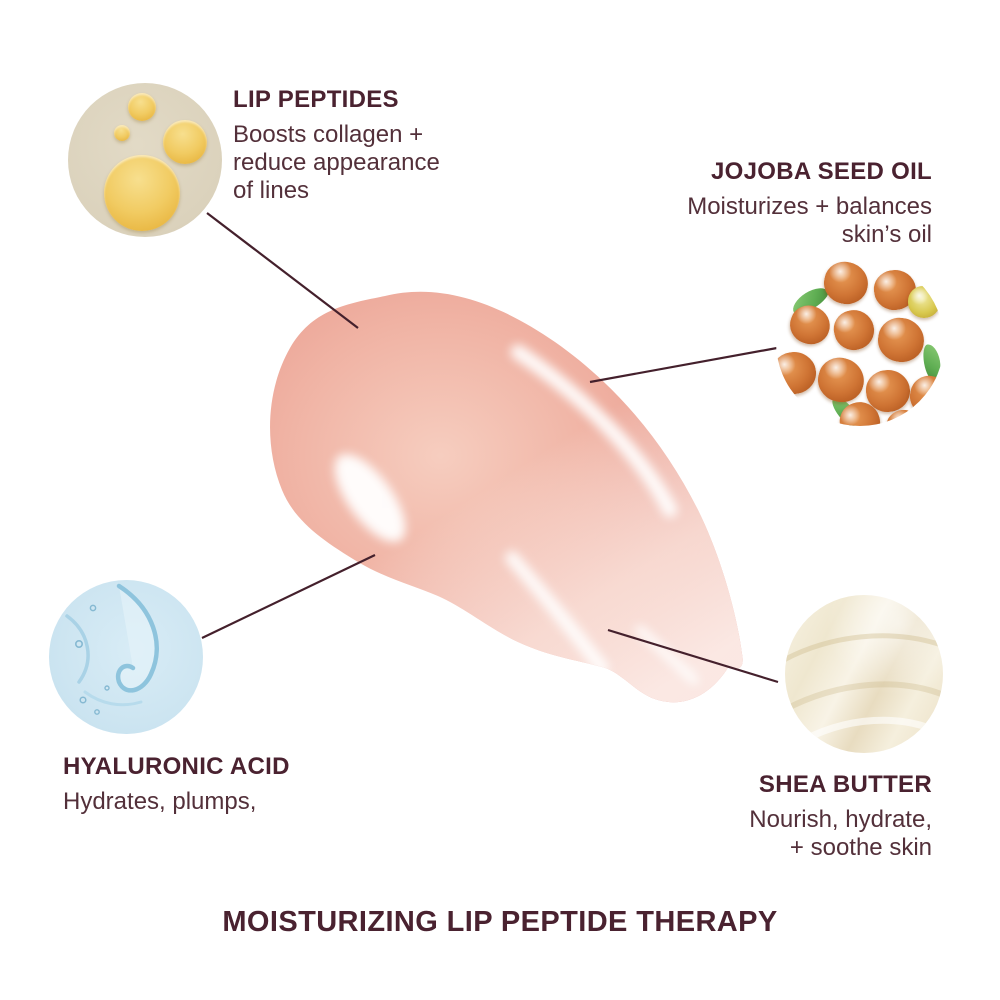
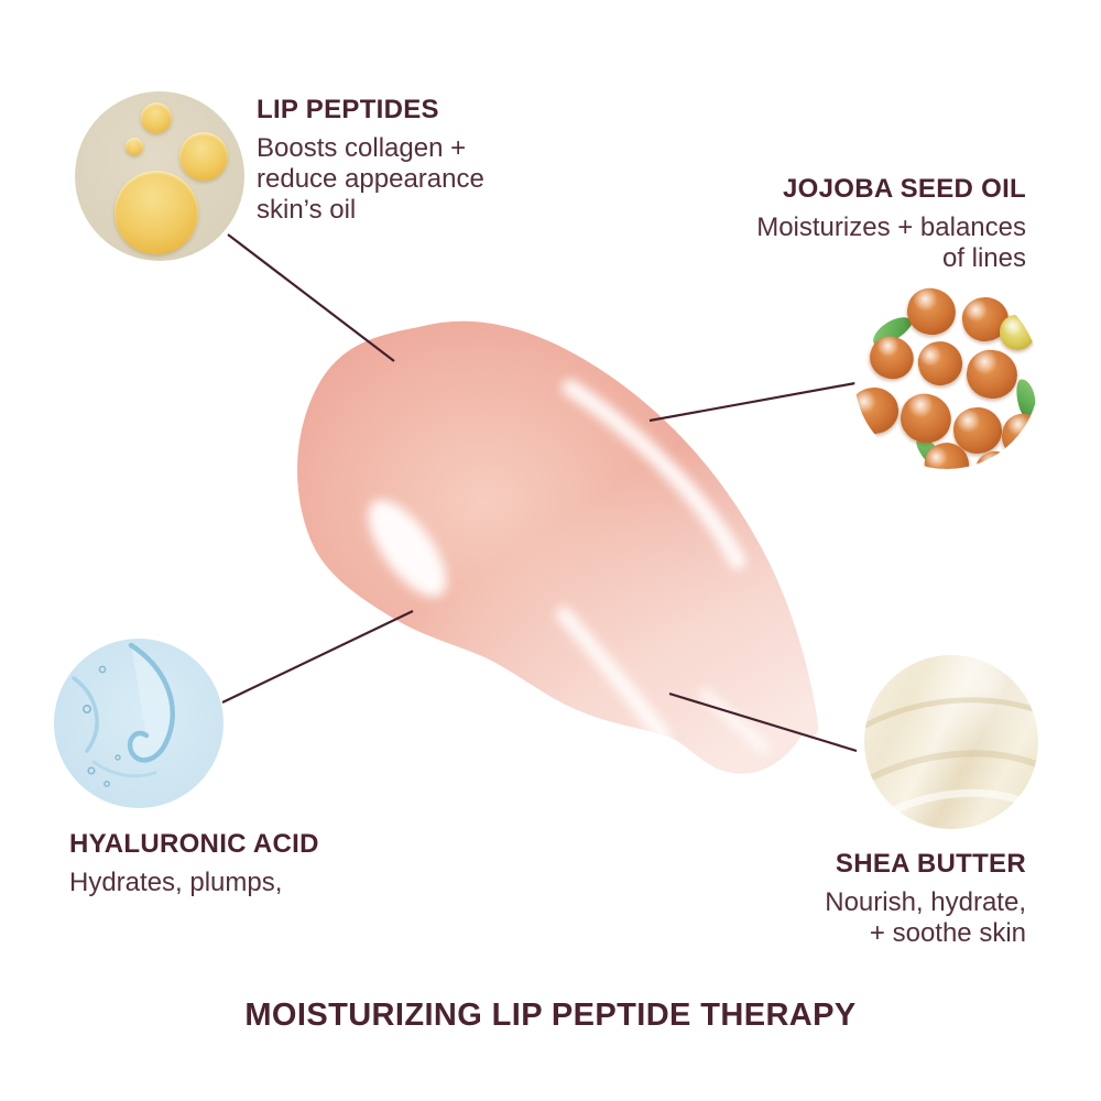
  LIP PEPTIDES
  Boosts collagen +
  reduce appearance
- of lines
+ skin’s oil
  JOJOBA SEED OIL
  Moisturizes + balances
- skin’s oil
+ of lines
  HYALURONIC ACID
  Hydrates, plumps,
  SHEA BUTTER
  Nourish, hydrate,
  + soothe skin
  MOISTURIZING LIP PEPTIDE THERAPY
